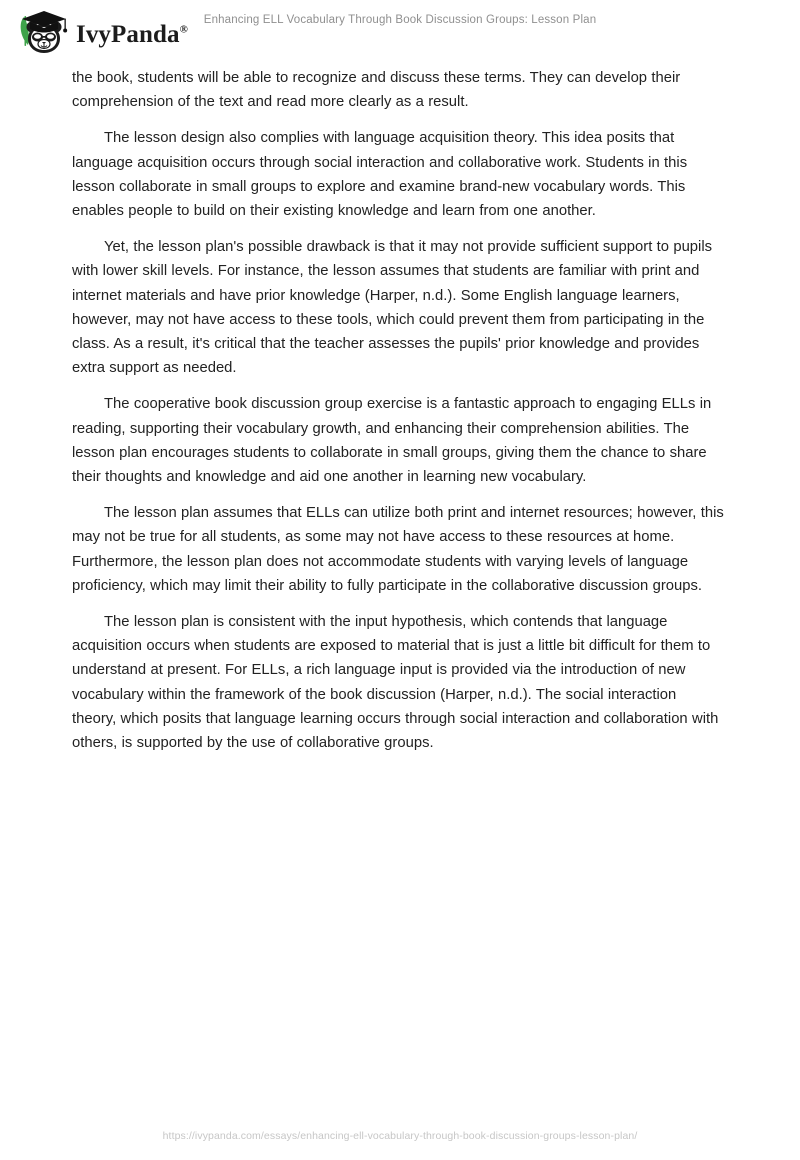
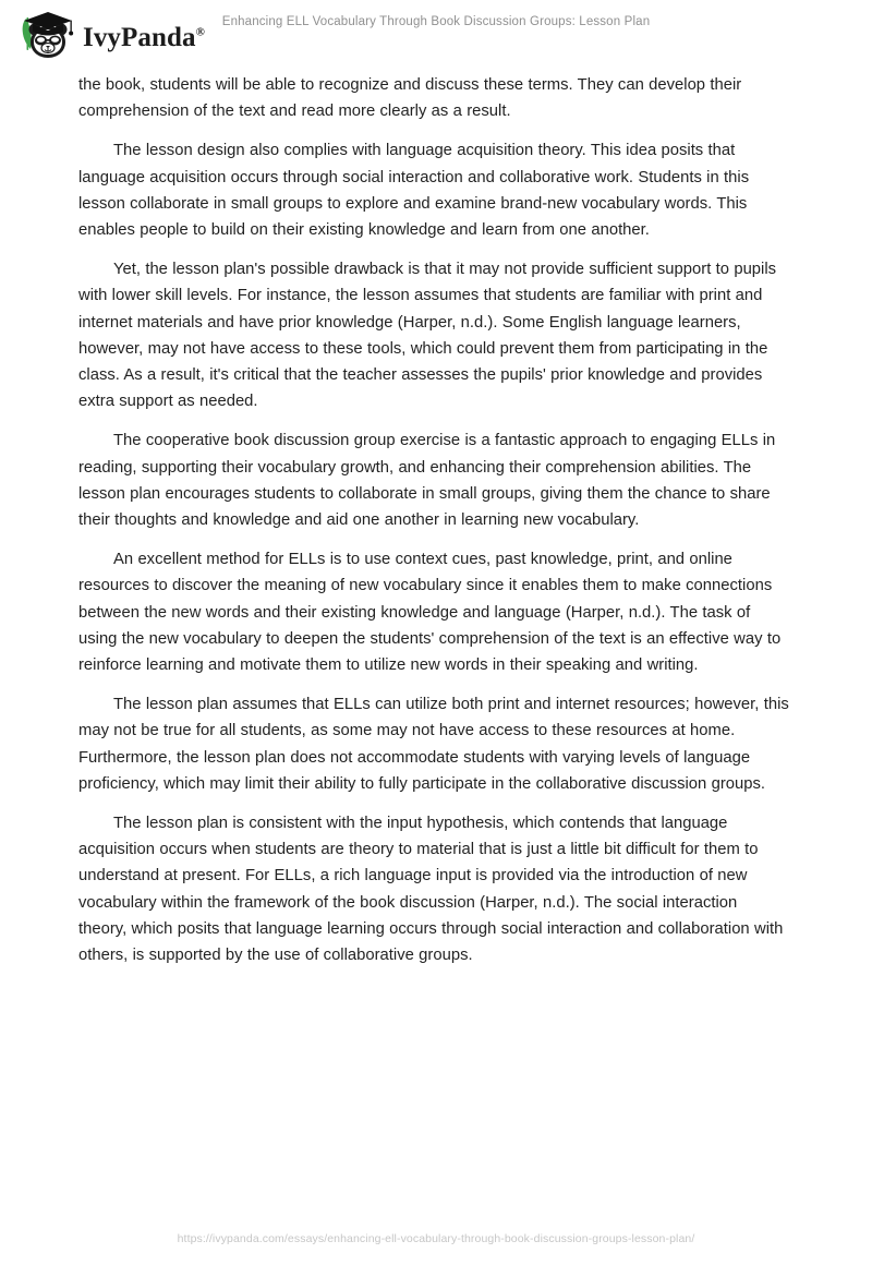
  IvyPanda®
  Enhancing ELL Vocabulary Through Book Discussion Groups: Lesson Plan
  the book, students will be able to recognize and discuss these terms. They can develop their comprehension of the text and read more clearly as a result.
  The lesson design also complies with language acquisition theory. This idea posits that language acquisition occurs through social interaction and collaborative work. Students in this lesson collaborate in small groups to explore and examine brand-new vocabulary words. This enables people to build on their existing knowledge and learn from one another.
  Yet, the lesson plan's possible drawback is that it may not provide sufficient support to pupils with lower skill levels. For instance, the lesson assumes that students are familiar with print and internet materials and have prior knowledge (Harper, n.d.). Some English language learners, however, may not have access to these tools, which could prevent them from participating in the class. As a result, it's critical that the teacher assesses the pupils' prior knowledge and provides extra support as needed.
  The cooperative book discussion group exercise is a fantastic approach to engaging ELLs in reading, supporting their vocabulary growth, and enhancing their comprehension abilities. The lesson plan encourages students to collaborate in small groups, giving them the chance to share their thoughts and knowledge and aid one another in learning new vocabulary.
+ An excellent method for ELLs is to use context cues, past knowledge, print, and online resources to discover the meaning of new vocabulary since it enables them to make connections between the new words and their existing knowledge and language (Harper, n.d.). The task of using the new vocabulary to deepen the students' comprehension of the text is an effective way to reinforce learning and motivate them to utilize new words in their speaking and writing.
  The lesson plan assumes that ELLs can utilize both print and internet resources; however, this may not be true for all students, as some may not have access to these resources at home. Furthermore, the lesson plan does not accommodate students with varying levels of language proficiency, which may limit their ability to fully participate in the collaborative discussion groups.
- The lesson plan is consistent with the input hypothesis, which contends that language acquisition occurs when students are exposed to material that is just a little bit difficult for them to understand at present. For ELLs, a rich language input is provided via the introduction of new vocabulary within the framework of the book discussion (Harper, n.d.). The social interaction theory, which posits that language learning occurs through social interaction and collaboration with others, is supported by the use of collaborative groups.
+ The lesson plan is consistent with the input hypothesis, which contends that language acquisition occurs when students are theory to material that is just a little bit difficult for them to understand at present. For ELLs, a rich language input is provided via the introduction of new vocabulary within the framework of the book discussion (Harper, n.d.). The social interaction theory, which posits that language learning occurs through social interaction and collaboration with others, is supported by the use of collaborative groups.
  https://ivypanda.com/essays/enhancing-ell-vocabulary-through-book-discussion-groups-lesson-plan/
